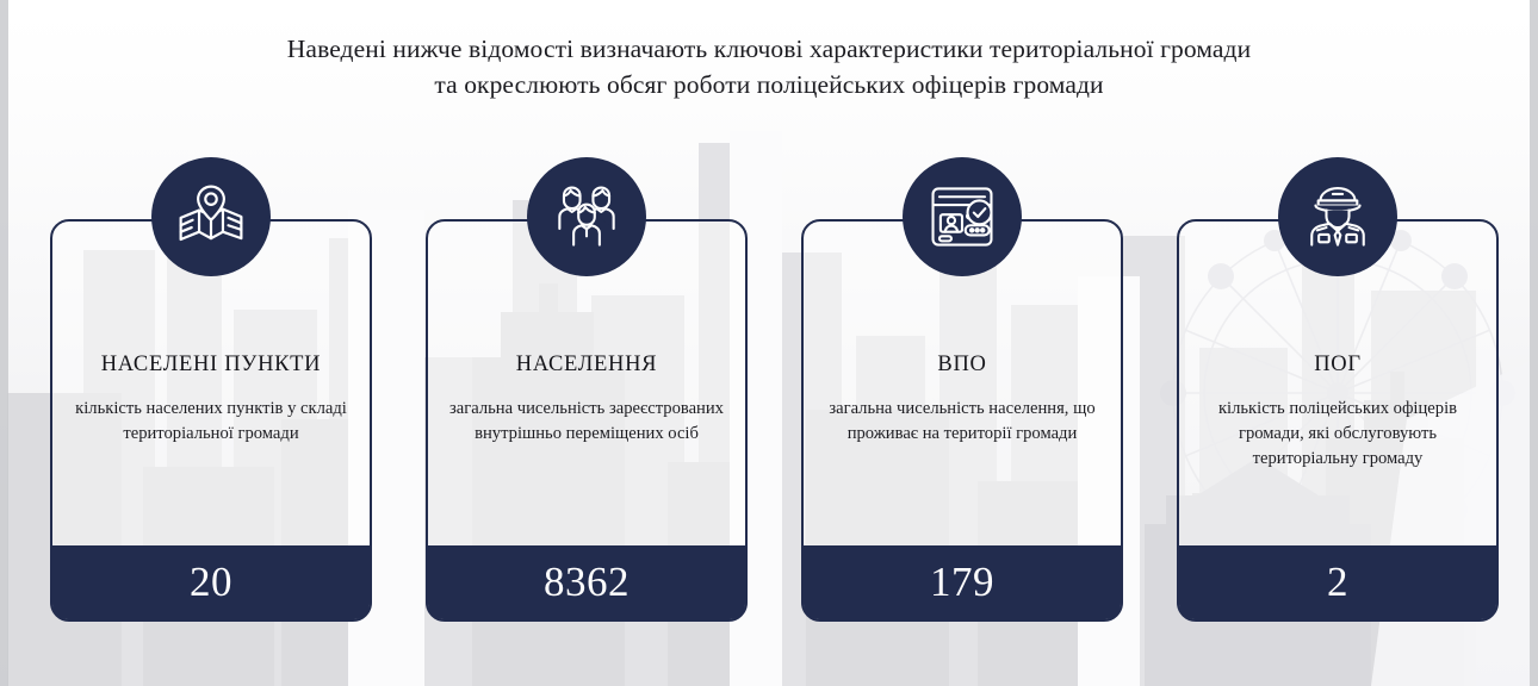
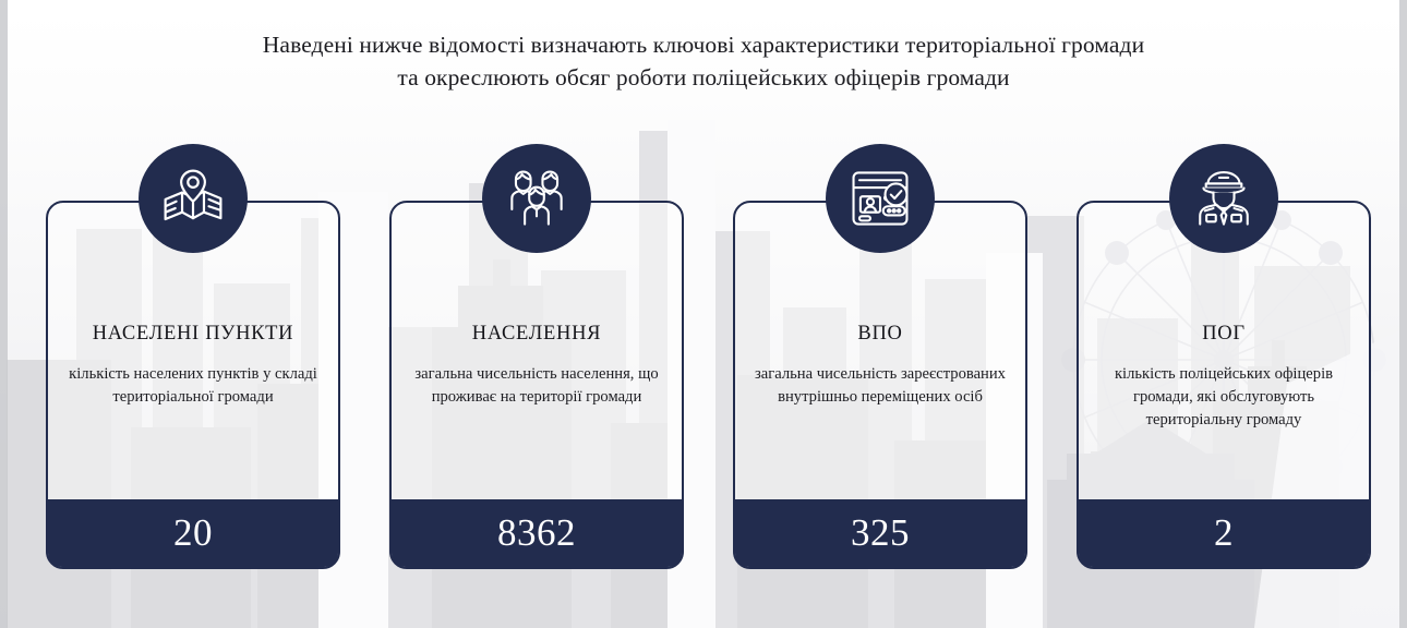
  Наведені нижче відомості визначають ключові характеристики територіальної громади
  та окреслюють обсяг роботи поліцейських офіцерів громади
  НАСЕЛЕНІ ПУНКТИ
  кількість населених пунктів у складі територіальної громади
  20
  НАСЕЛЕННЯ
- загальна чисельність зареєстрованих внутрішньо переміщених осіб
+ загальна чисельність населення, що проживає на території громади
  8362
  ВПО
- загальна чисельність населення, що проживає на території громади
+ загальна чисельність зареєстрованих внутрішньо переміщених осіб
- 179
+ 325
  ПОГ
  кількість поліцейських офіцерів громади, які обслуговують територіальну громаду
  2
